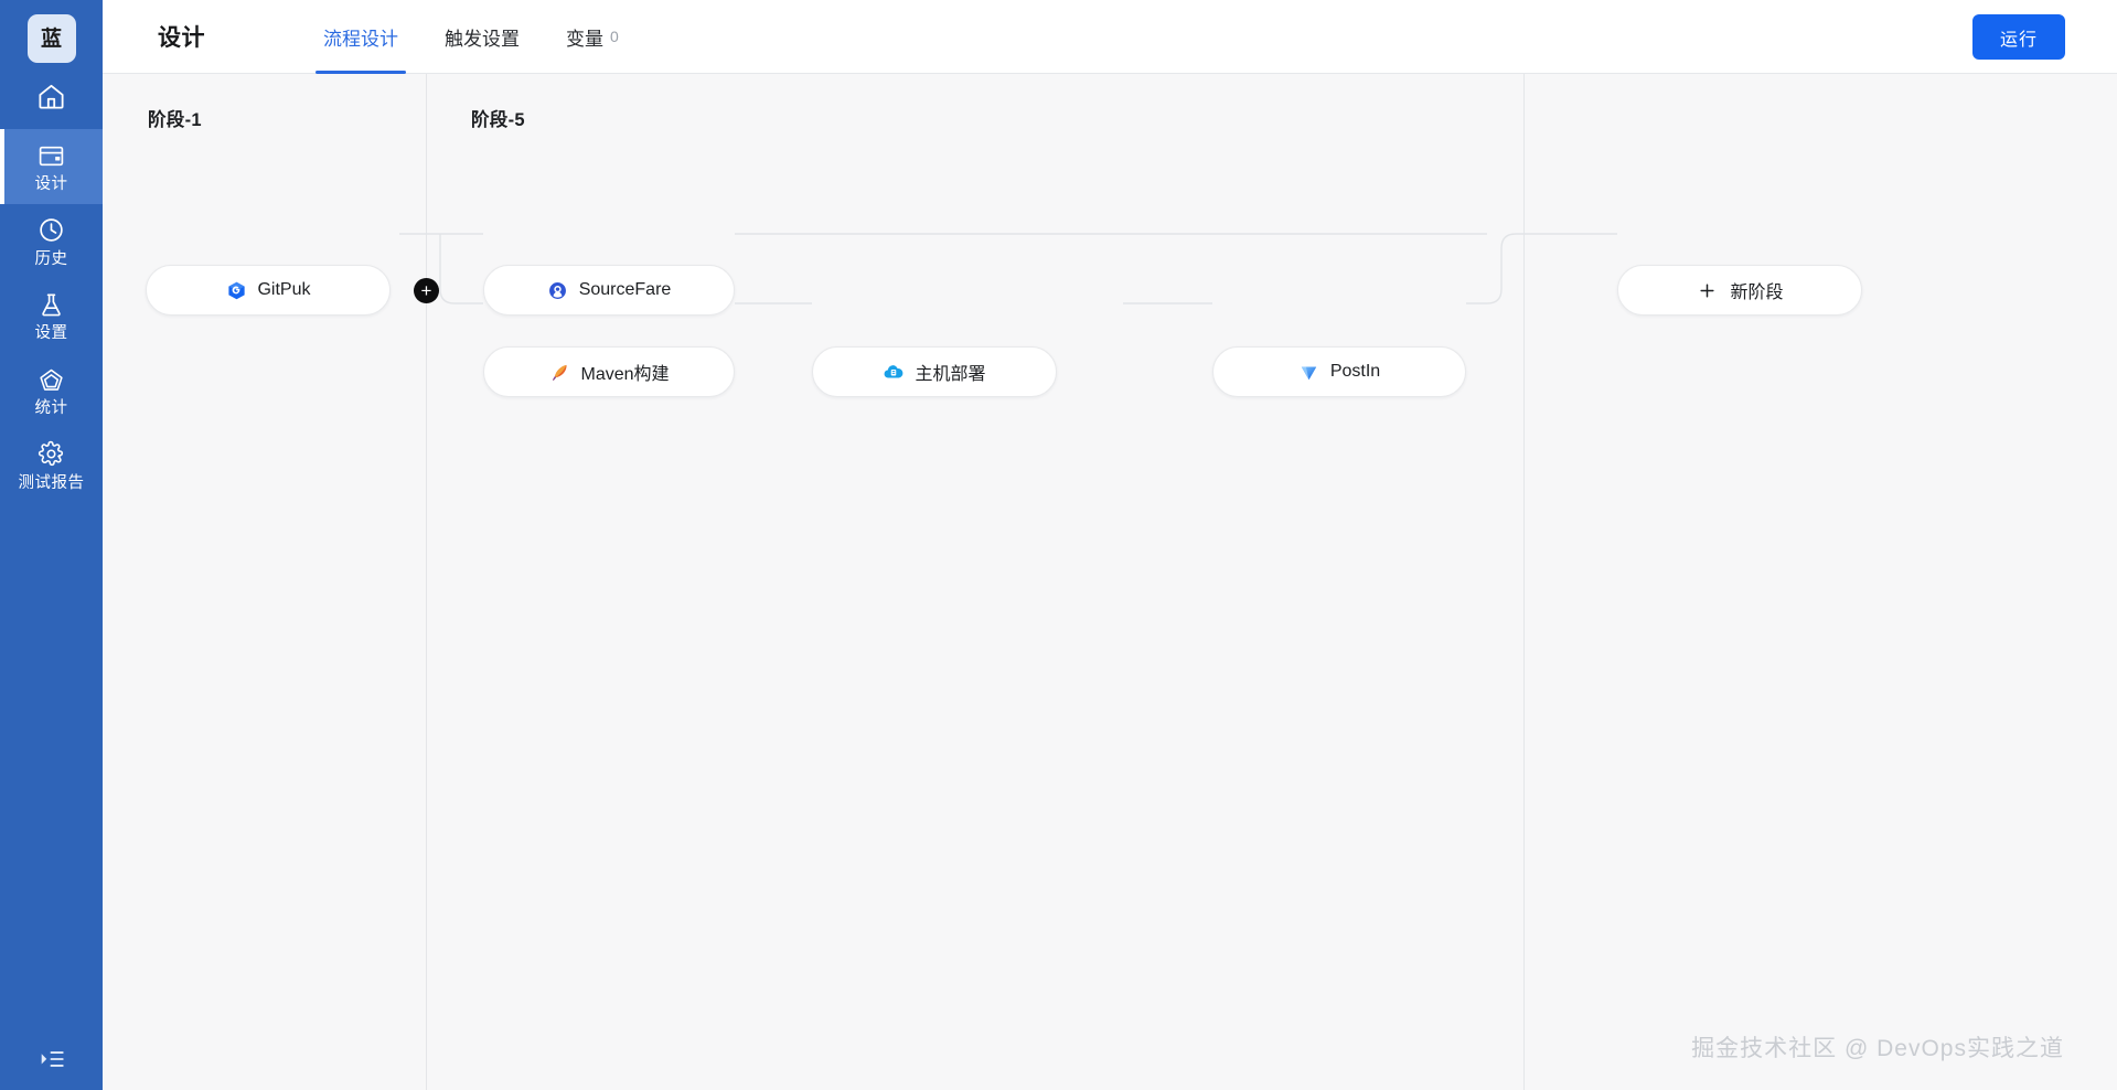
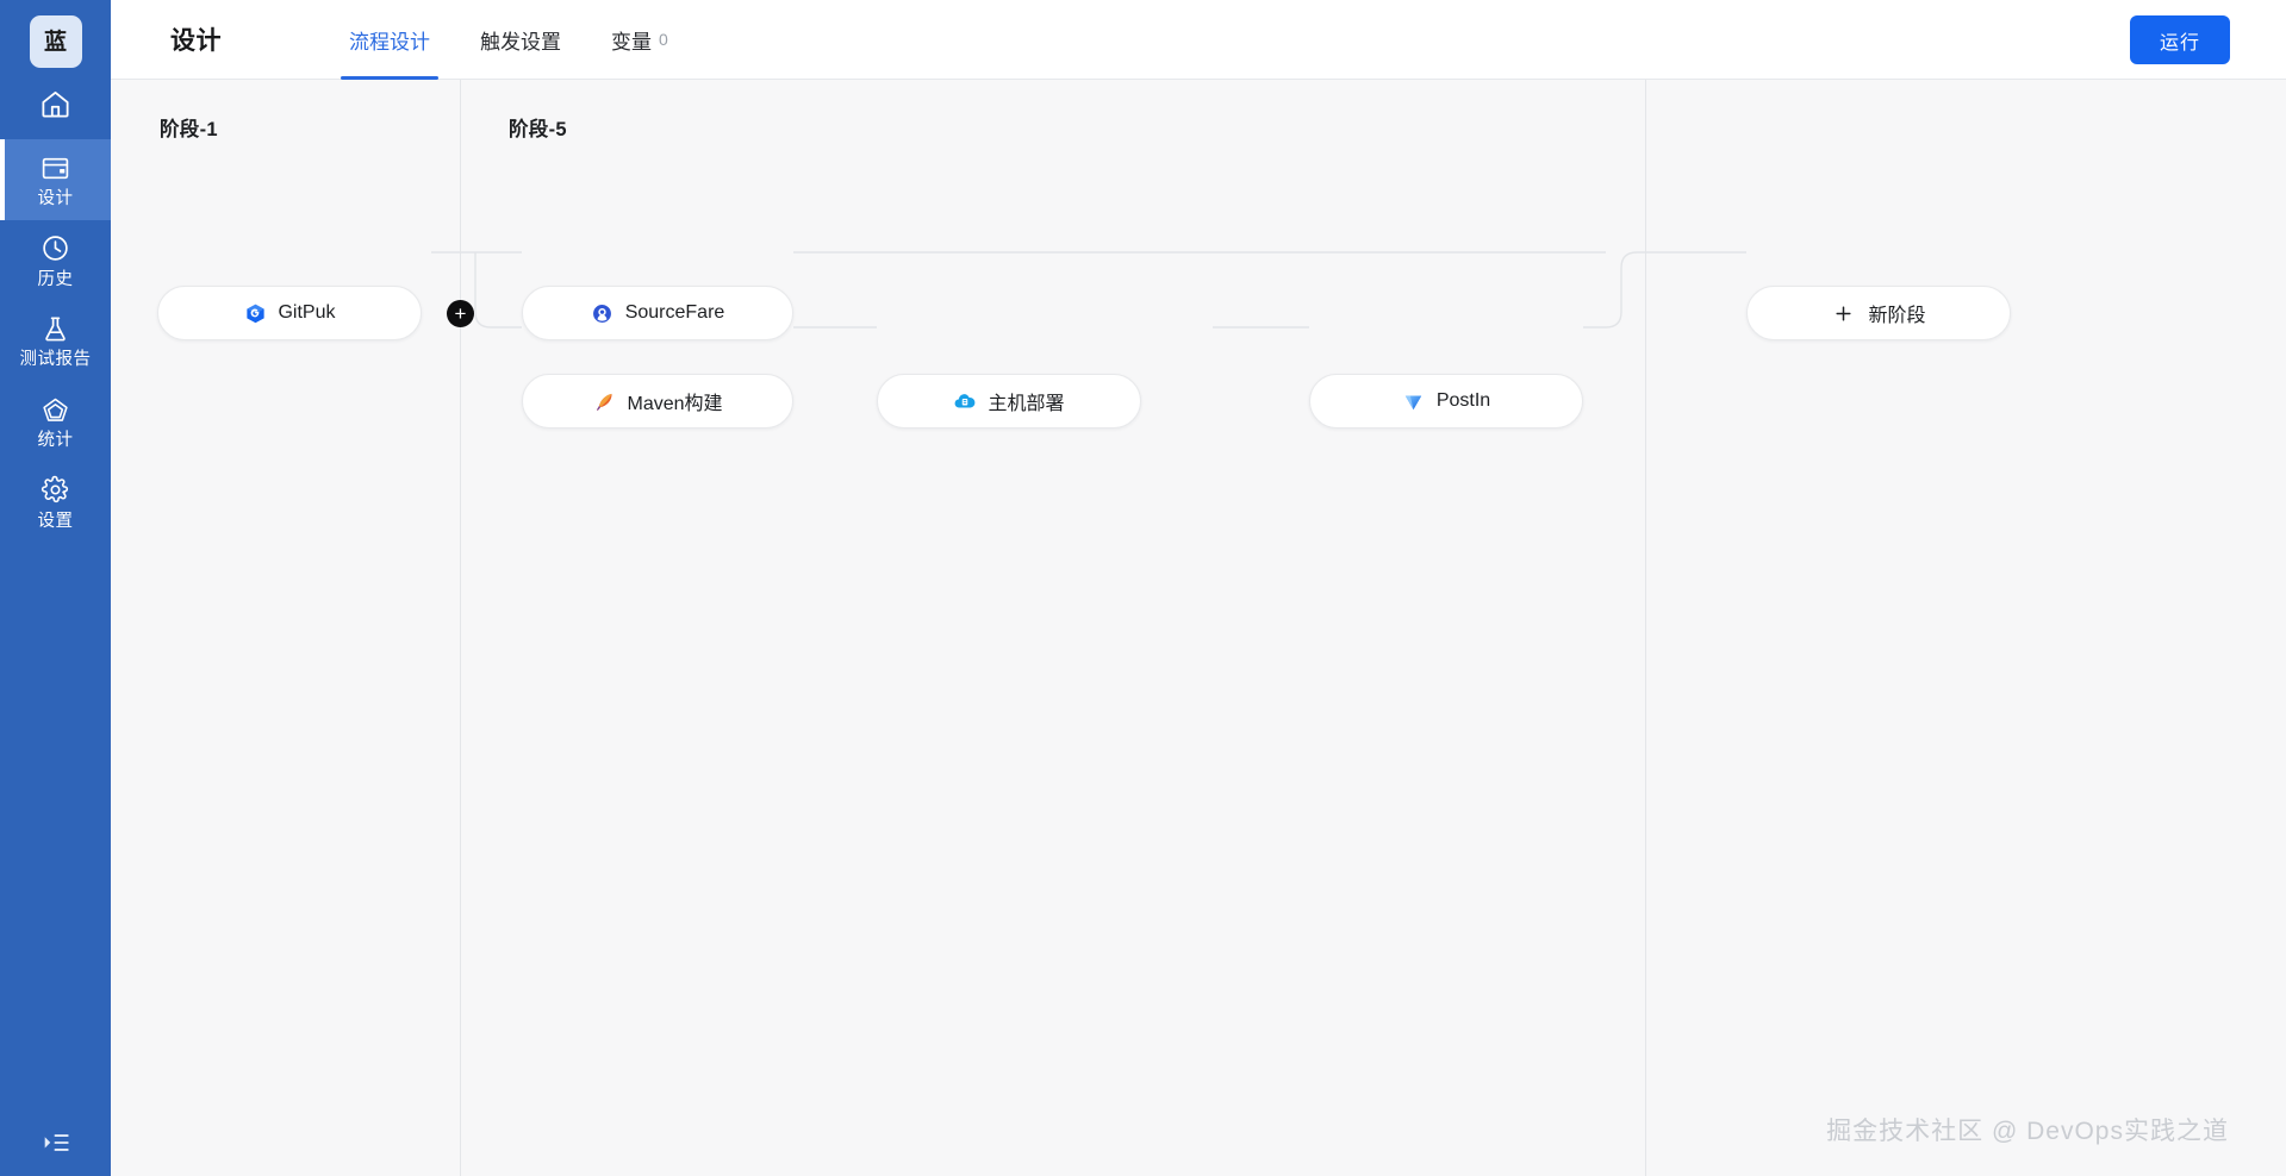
  蓝
  设计
  历史
- 设置
+ 测试报告
  统计
- 测试报告
+ 设置
  设计
  流程设计
  触发设置
  变量
  0
  运行
  阶段-1
  阶段-5
  GitPuk
  +
  SourceFare
  Maven构建
  主机部署
  PostIn
  新阶段
  掘金技术社区 @ DevOps实践之道
